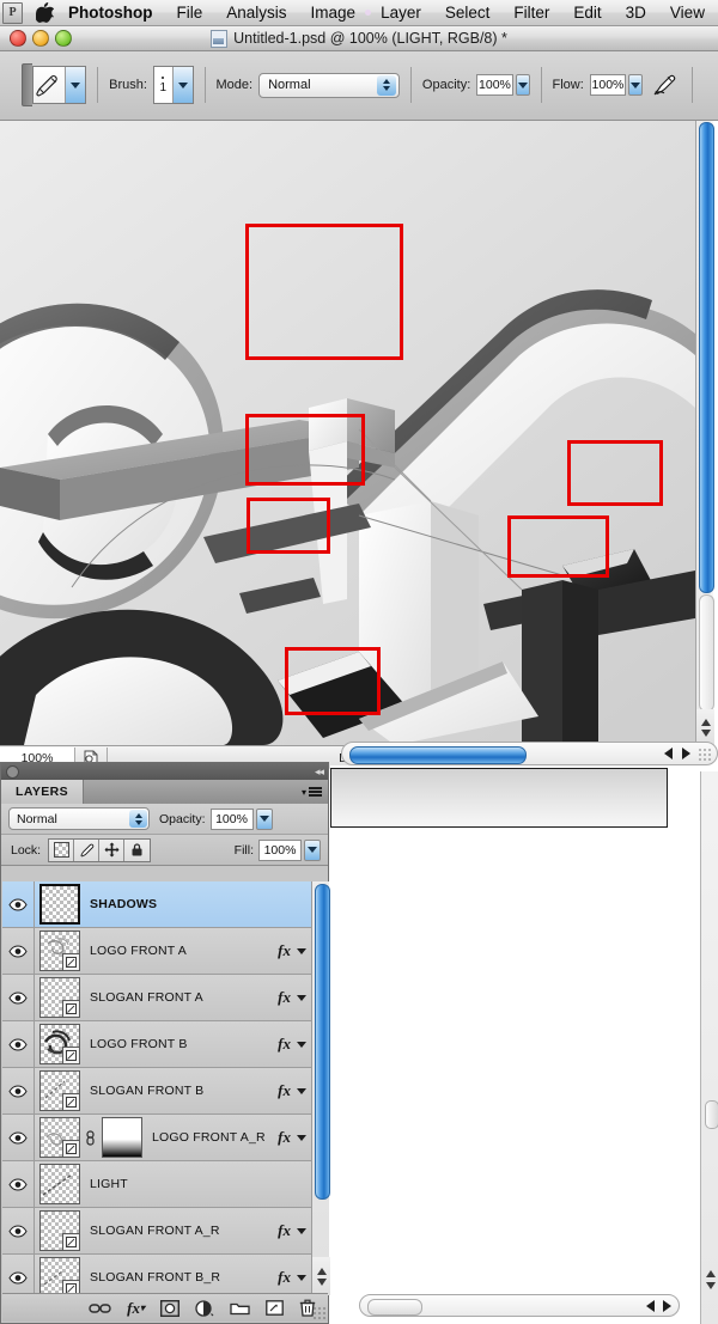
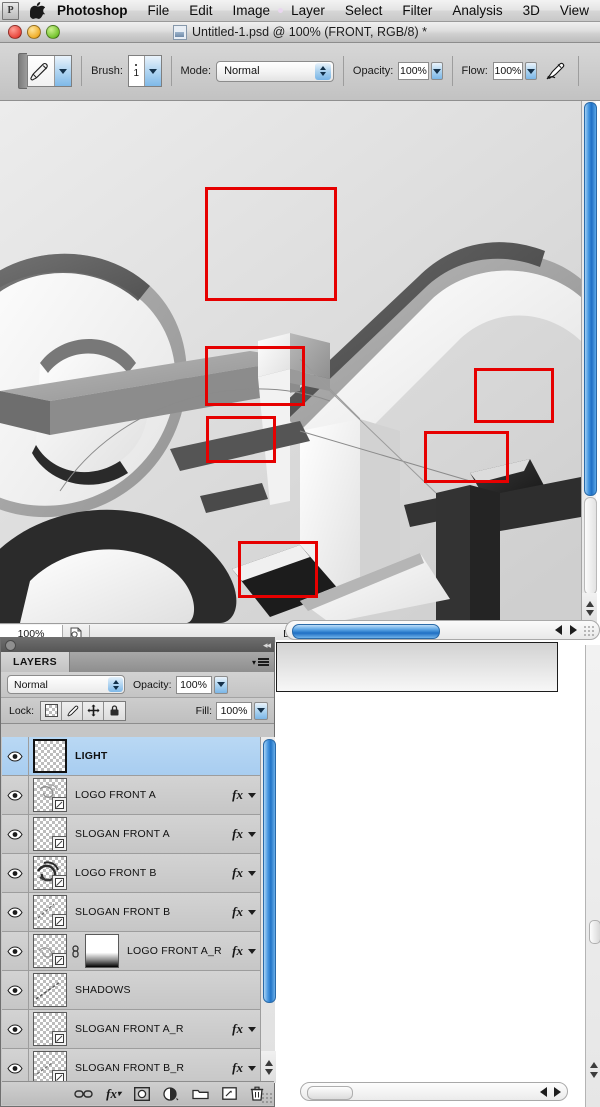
  P
  Photoshop
  File
- Analysis
+ Edit
  Image
  Layer
  Select
  Filter
- Edit
+ Analysis
  3D
  View
- Untitled-1.psd @ 100% (LIGHT, RGB/8) *
+ Untitled-1.psd @ 100% (FRONT, RGB/8) *
  Brush:
  1
  Mode:
  Normal
  Opacity:
  100%
  Flow:
  100%
  100%
  ◂◂
  LAYERS
  ▾
  Normal
  Opacity:
  100%
  Lock:
  Fill:
  100%
- SHADOWS
+ LIGHT
  LOGO FRONT A
  fx
  SLOGAN FRONT A
  fx
  LOGO FRONT B
  fx
  SLOGAN FRONT B
  fx
  LOGO FRONT A_R
  fx
- LIGHT
+ SHADOWS
  SLOGAN FRONT A_R
  fx
  SLOGAN FRONT B_R
  fx
  fx
  ▾
